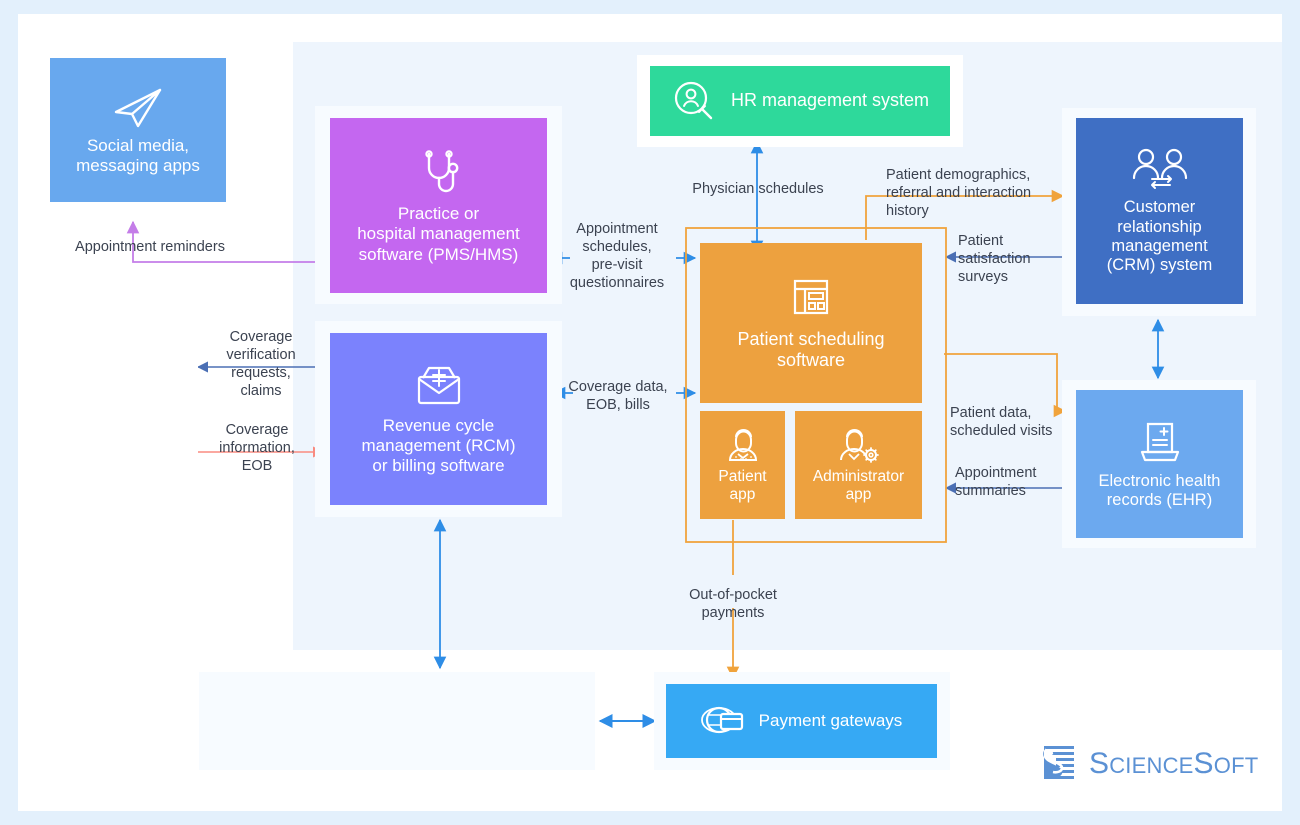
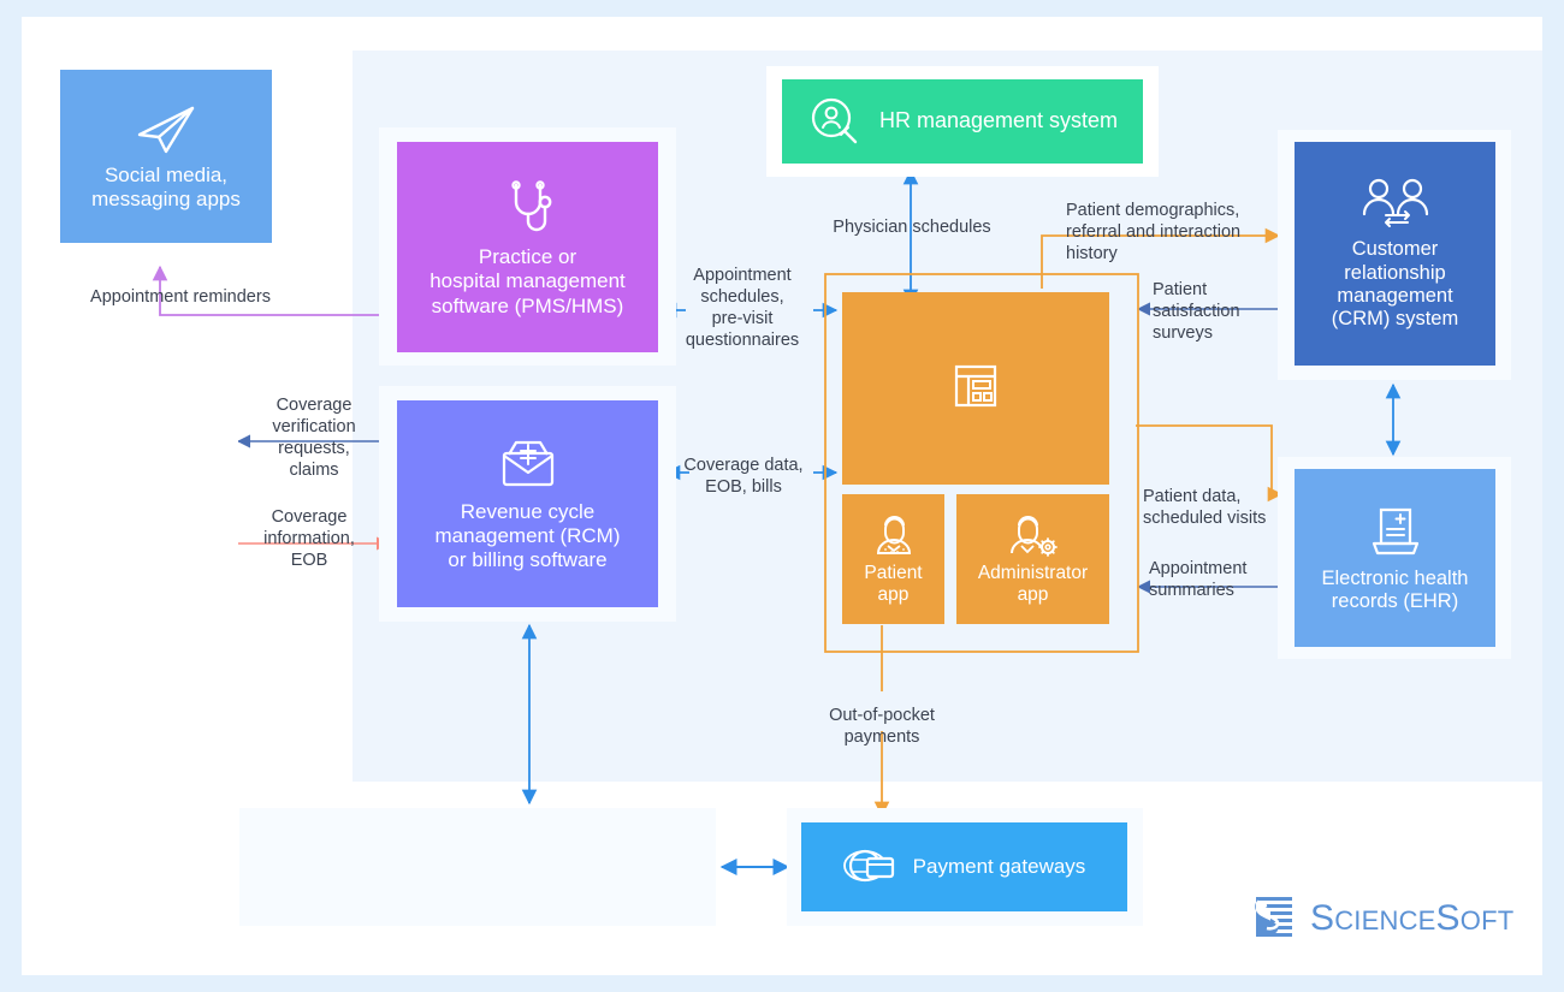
  Social media,
  messaging apps
  Practice or
  hospital management
  software (PMS/HMS)
  Revenue cycle
  management (RCM)
  or billing software
  HR management system
  Customer
  relationship
  management
  (CRM) system
  Electronic health
  records (EHR)
- Patient scheduling
- software
  Patient
  app
  Administrator
  app
  Payment gateways
  Appointment reminders
  Appointment
  schedules,
  pre-visit
  questionnaires
  Coverage
  verification
  requests,
  claims
  Coverage
  information,
  EOB
  Coverage data,
  EOB, bills
  Physician schedules
  Patient demographics,
  referral and interaction
  history
  Patient
  satisfaction
  surveys
  Patient data,
  scheduled visits
  Appointment
  summaries
  Out-of-pocket
  payments
  SCIENCESOFT
